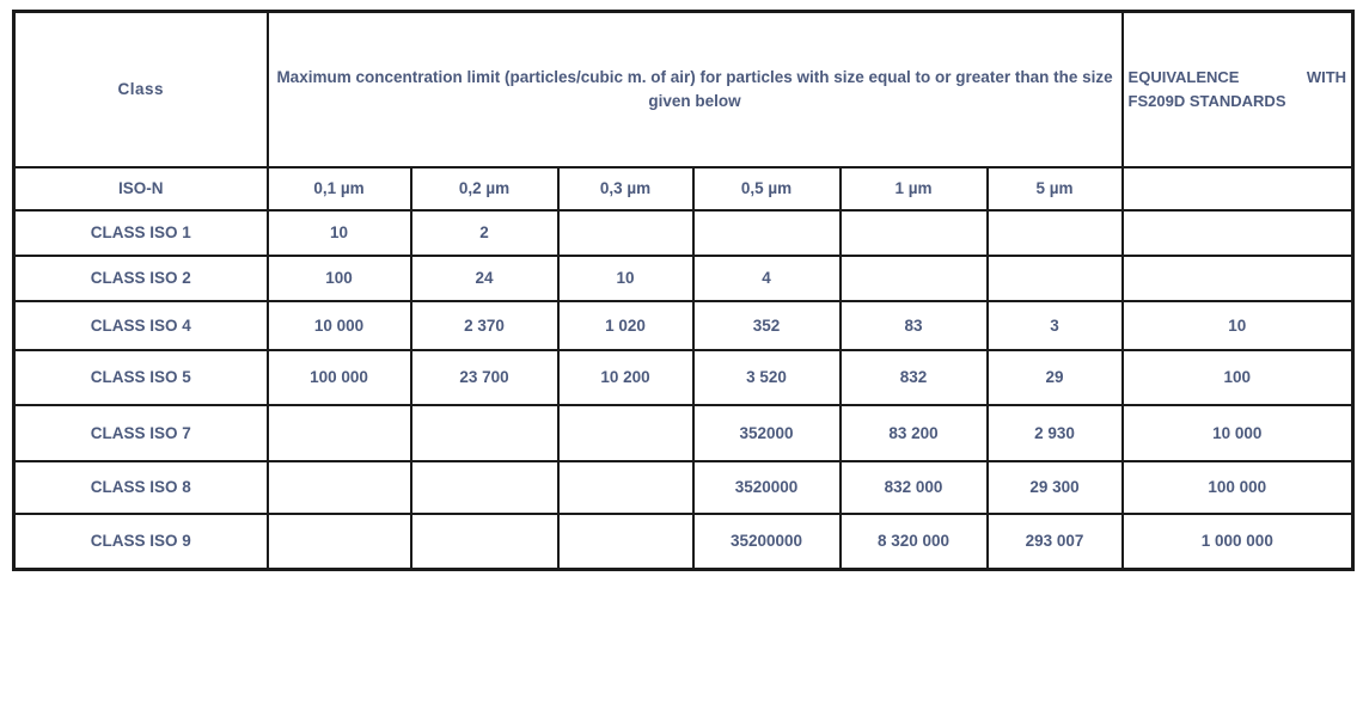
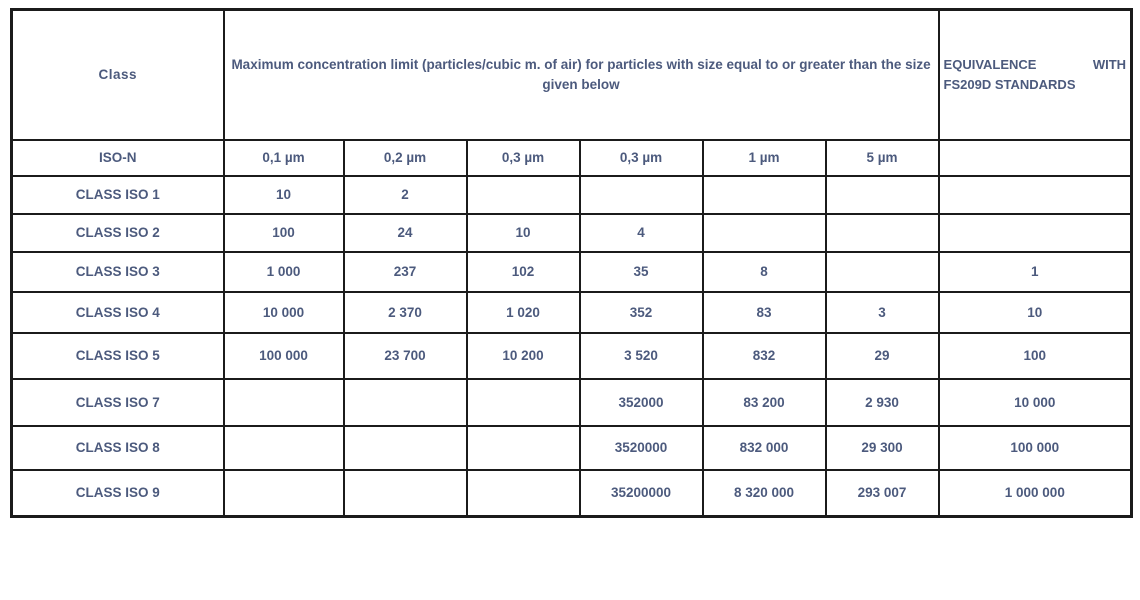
  Class	Maximum concentration limit (particles/cubic m. of air) for particles with size equal to or greater than the size given below	EQUIVALENCE WITH FS209D STANDARDS
- ISO-N	0,1 µm	0,2 µm	0,3 µm	0,5 µm	1 µm	5 µm
+ ISO-N	0,1 µm	0,2 µm	0,3 µm	0,3 µm	1 µm	5 µm
  CLASS ISO 1	10	2
  CLASS ISO 2	100	24	10	4
+ CLASS ISO 3	1 000	237	102	35	8		1
  CLASS ISO 4	10 000	2 370	1 020	352	83	3	10
  CLASS ISO 5	100 000	23 700	10 200	3 520	832	29	100
  CLASS ISO 7				352000	83 200	2 930	10 000
  CLASS ISO 8				3520000	832 000	29 300	100 000
  CLASS ISO 9				35200000	8 320 000	293 007	1 000 000
